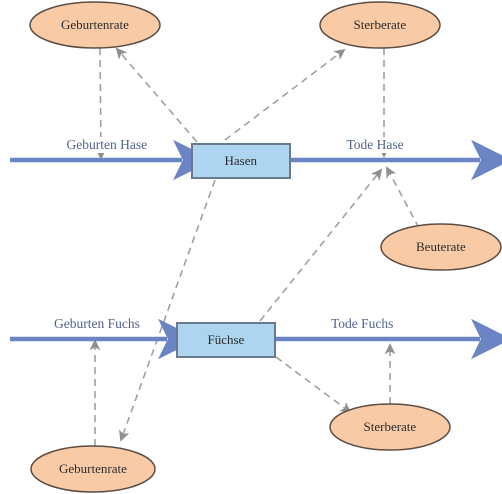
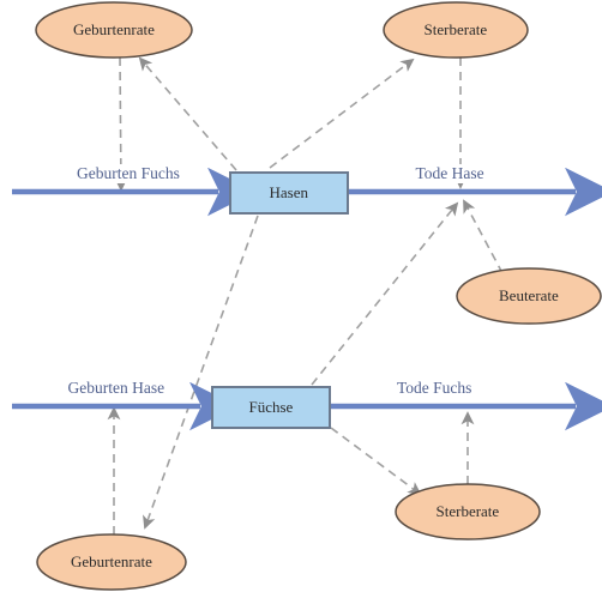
- Geburten Hase
+ Geburten Fuchs
  Tode Hase
- Geburten Fuchs
+ Geburten Hase
  Tode Fuchs
  Geburtenrate
  Sterberate
  Beuterate
  Geburtenrate
  Sterberate
  Hasen
  Füchse
